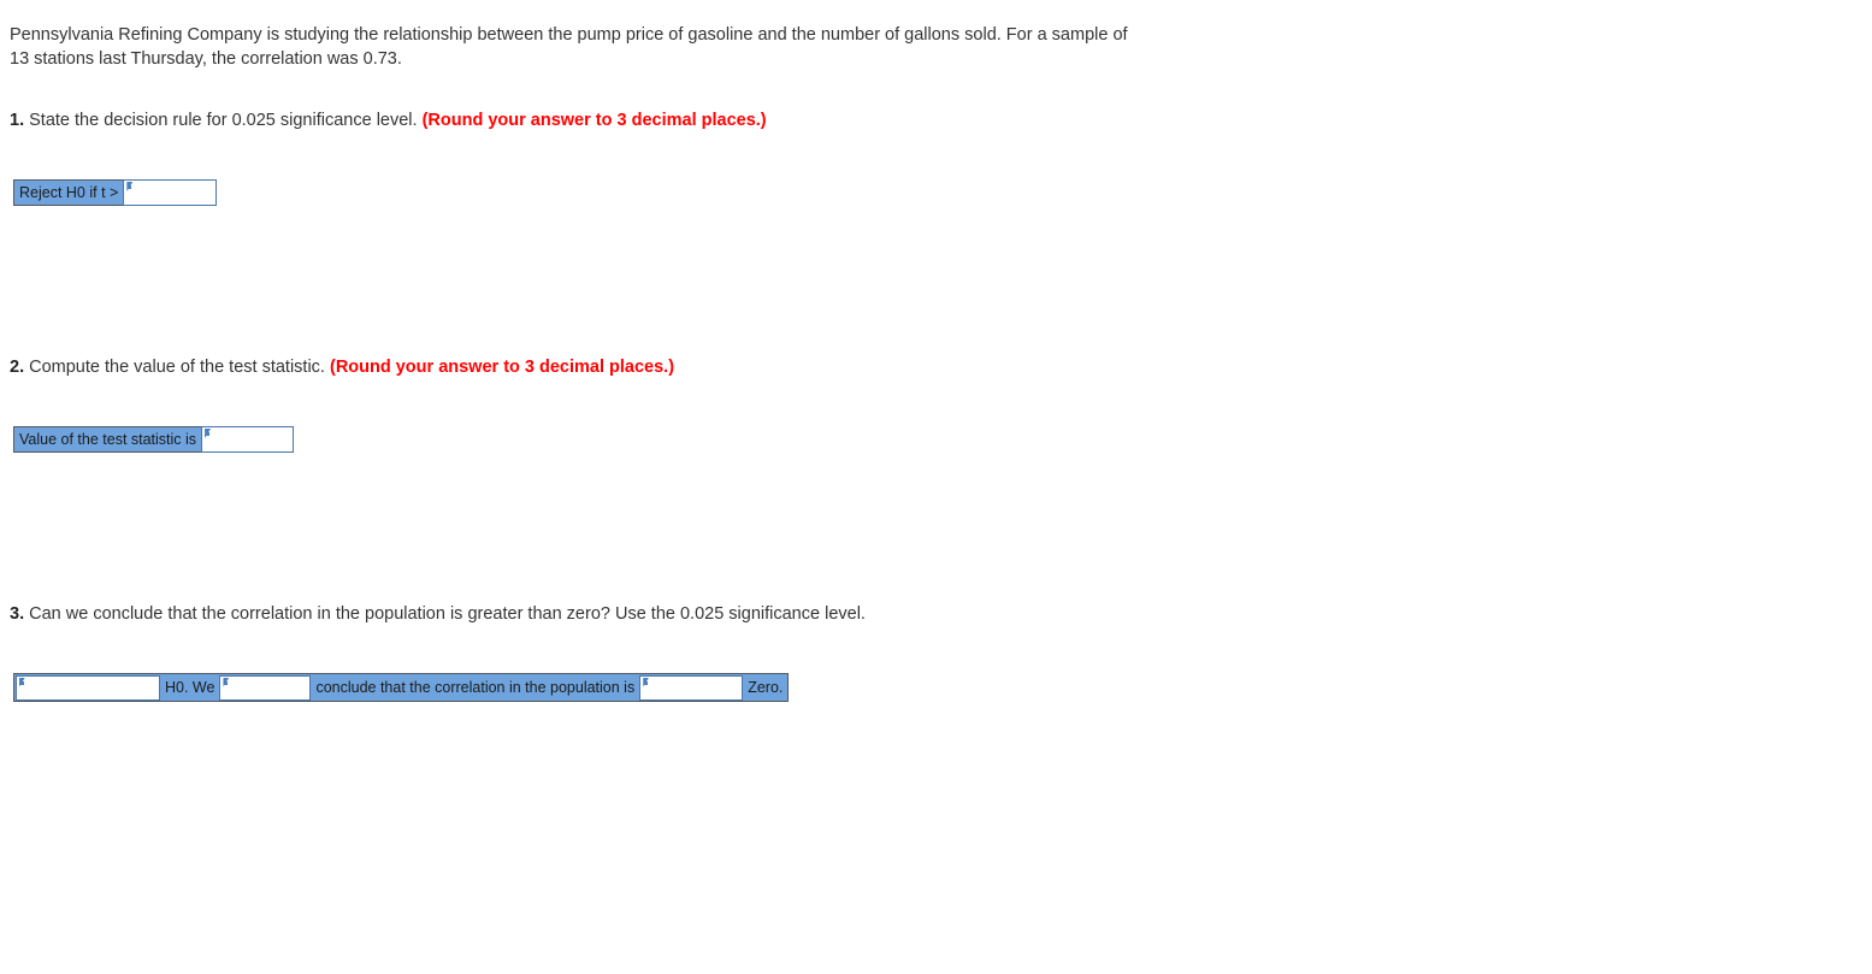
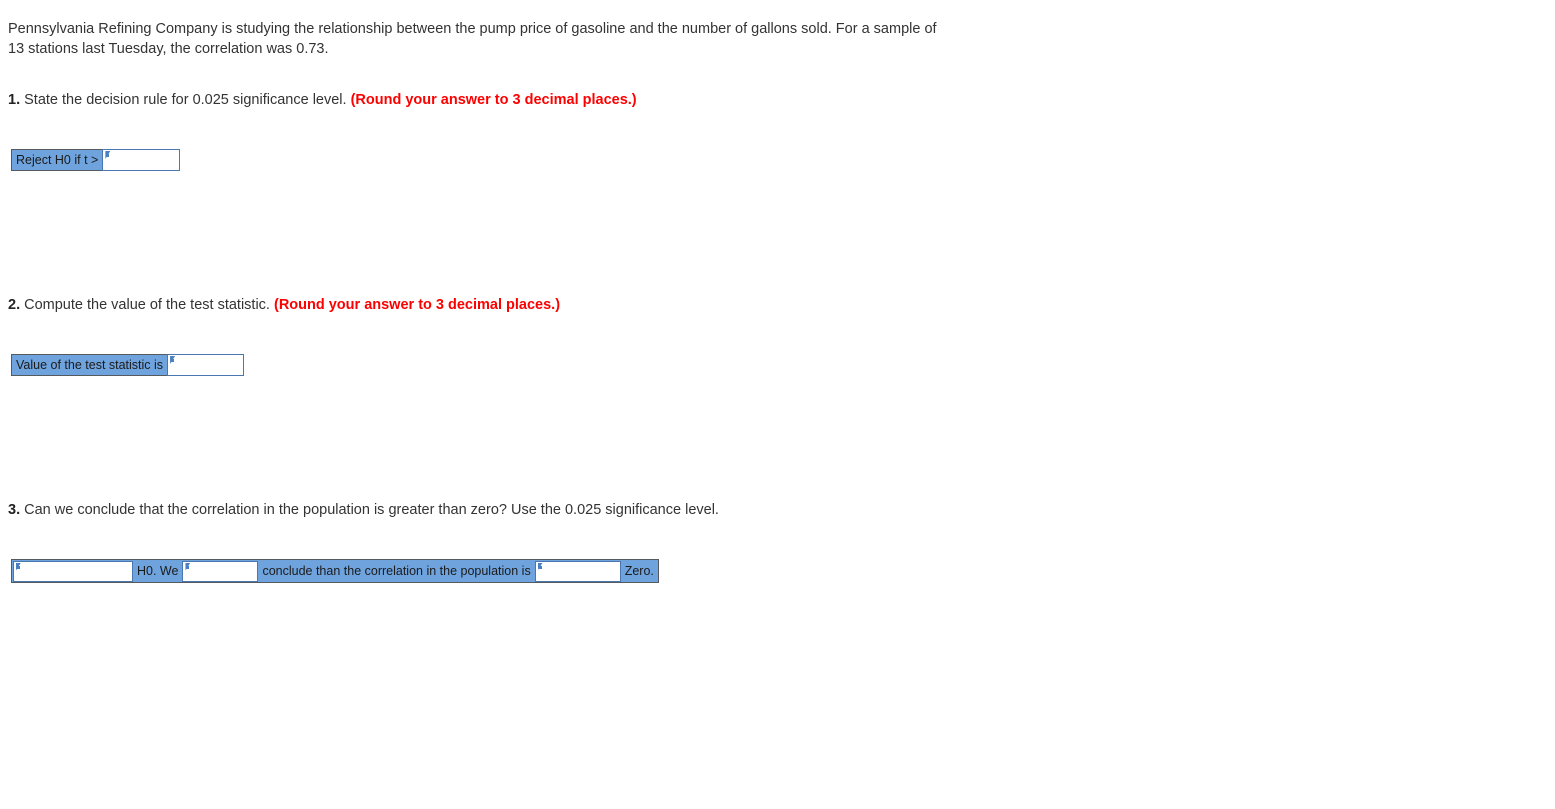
- Pennsylvania Refining Company is studying the relationship between the pump price of gasoline and the number of gallons sold. For a sample of 13 stations last Thursday, the correlation was 0.73.
+ Pennsylvania Refining Company is studying the relationship between the pump price of gasoline and the number of gallons sold. For a sample of 13 stations last Tuesday, the correlation was 0.73.
  1. State the decision rule for 0.025 significance level. (Round your answer to 3 decimal places.)
  Reject H0 if t >
  2. Compute the value of the test statistic. (Round your answer to 3 decimal places.)
  Value of the test statistic is
  3. Can we conclude that the correlation in the population is greater than zero? Use the 0.025 significance level.
  H0. We
- conclude that the correlation in the population is
+ conclude than the correlation in the population is
  Zero.
